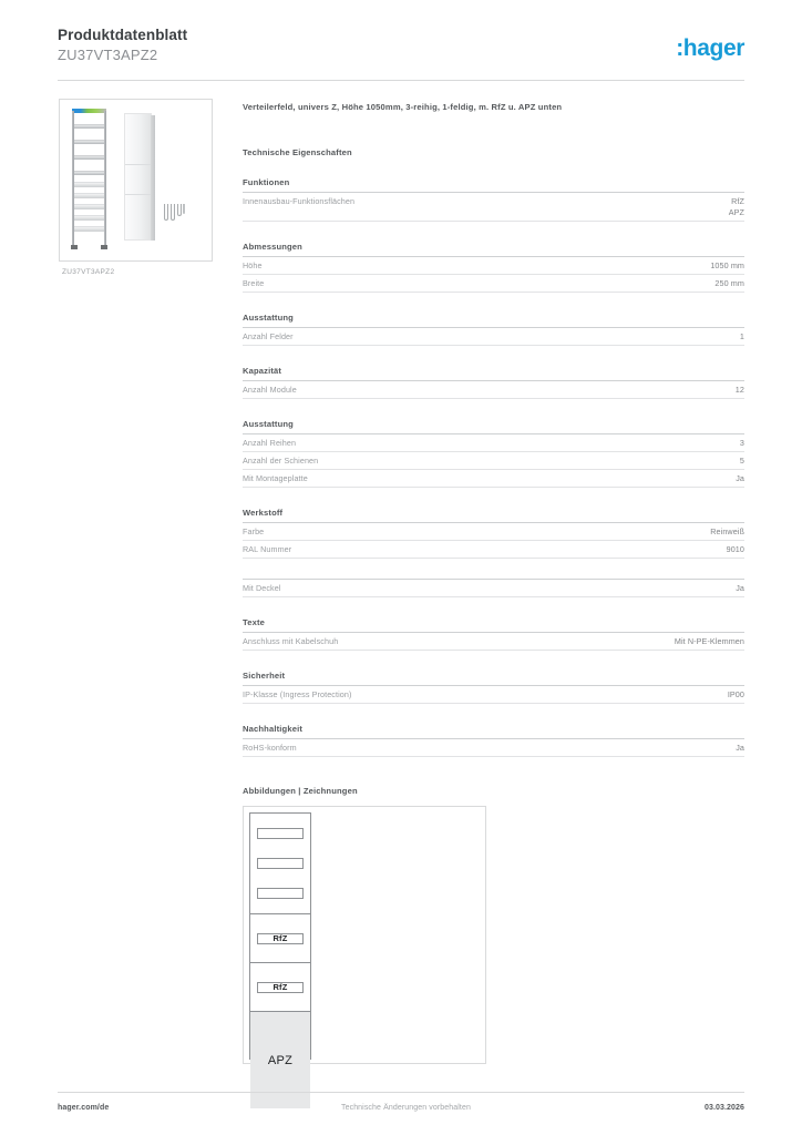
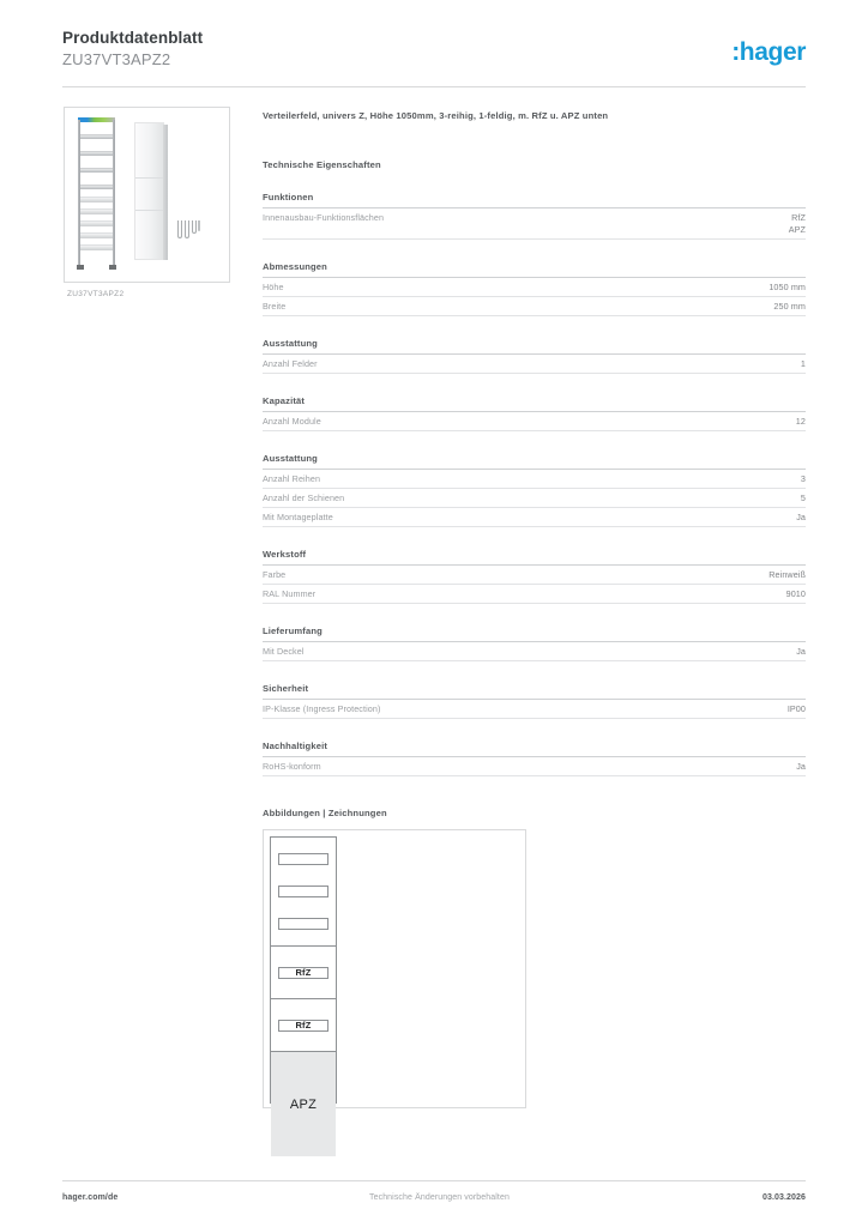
  Produktdatenblatt
  ZU37VT3APZ2
  :hager
  Verteilerfeld, univers Z, Höhe 1050mm, 3-reihig, 1-feldig, m. RfZ u. APZ unten
  Technische Eigenschaften
  Funktionen
  Innenausbau-Funktionsflächen
  RfZ
  APZ
  Abmessungen
  Höhe
  1050 mm
  Breite
  250 mm
  Ausstattung
  Anzahl Felder
  1
  Kapazität
  Anzahl Module
  12
  Ausstattung
  Anzahl Reihen
  3
  Anzahl der Schienen
  5
  Mit Montageplatte
  Ja
  Werkstoff
  Farbe
  Reinweiß
  RAL Nummer
  9010
+ Lieferumfang
  Mit Deckel
  Ja
- Texte
- Anschluss mit Kabelschuh
- Mit N-PE-Klemmen
  Sicherheit
  IP-Klasse (Ingress Protection)
  IP00
  Nachhaltigkeit
  RoHS-konform
  Ja
  Abbildungen | Zeichnungen
  RfZ
  RfZ
  APZ
